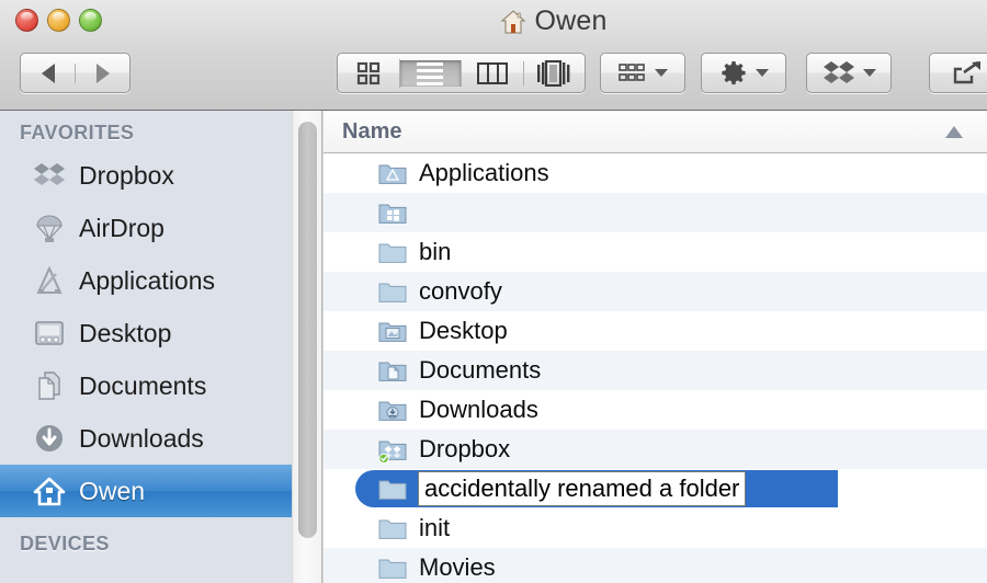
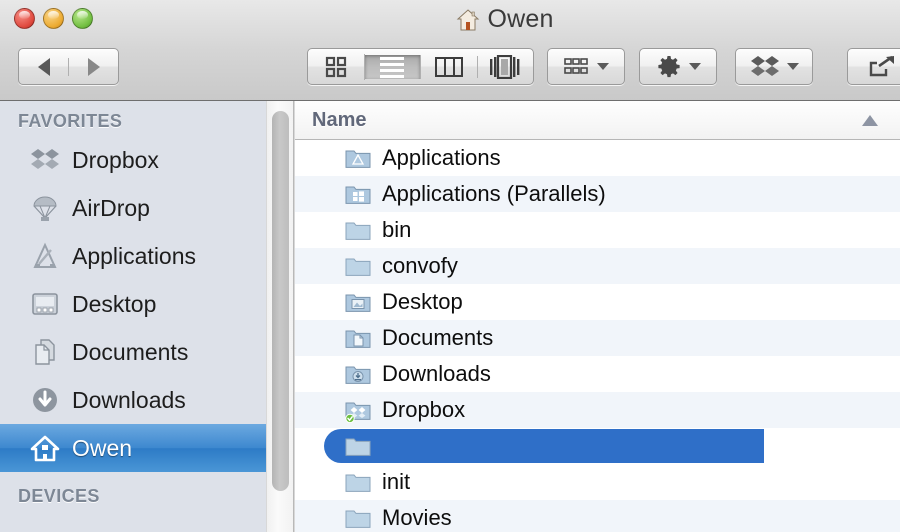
  Owen
  FAVORITES
  Dropbox
  AirDrop
  Applications
  Desktop
  Documents
  Downloads
  Owen
  DEVICES
  Name
  Applications
+ Applications (Parallels)
  bin
  convofy
  Desktop
  Documents
  Downloads
  Dropbox
- accidentally renamed a folder
  init
  Movies
